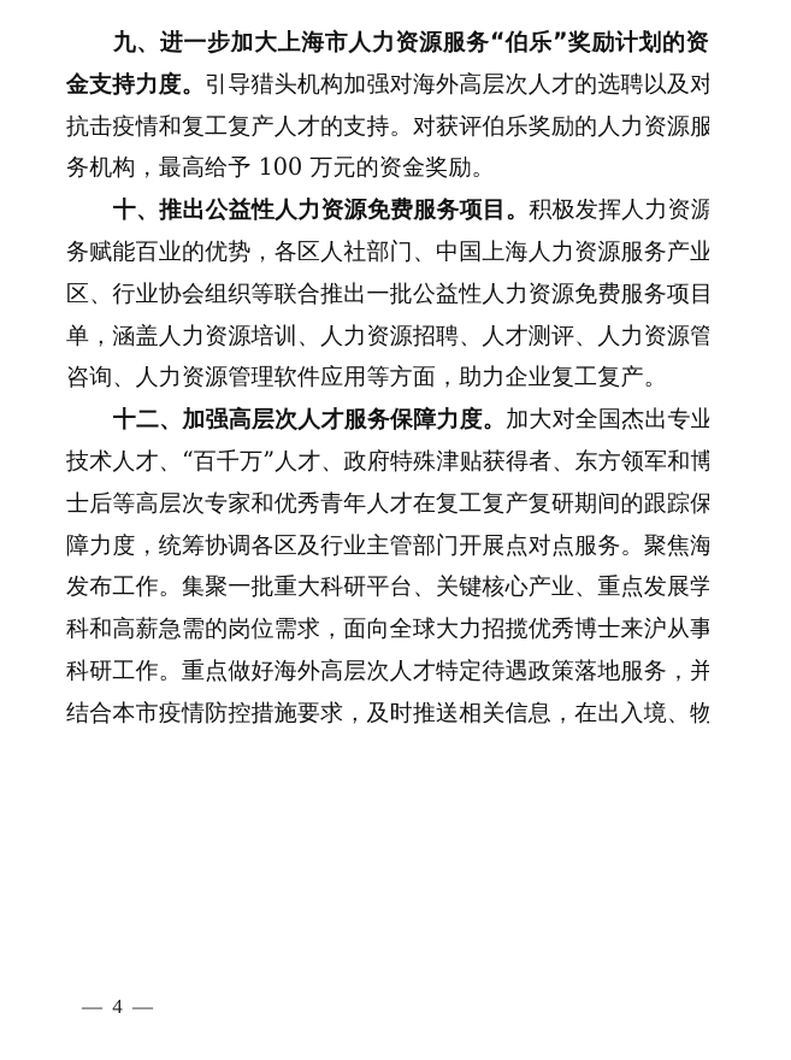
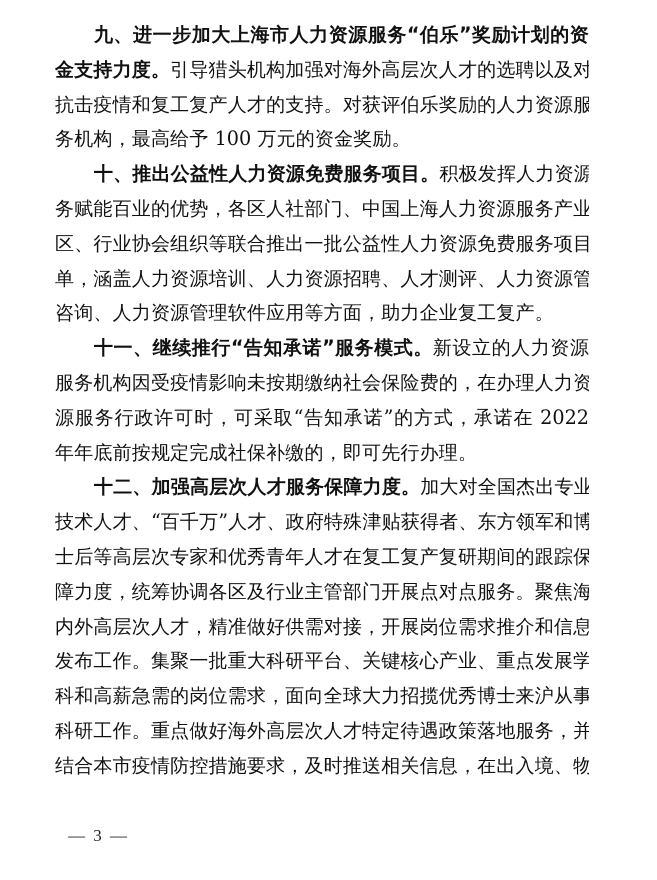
  九、进一步加大上海市人力资源服务“伯乐”奖励计划的资
  金支持力度。引导猎头机构加强对海外高层次人才的选聘以及对
  抗击疫情和复工复产人才的支持。对获评伯乐奖励的人力资源服
  务机构，最高给予 100 万元的资金奖励。
  十、推出公益性人力资源免费服务项目。积极发挥人力资源
  务赋能百业的优势，各区人社部门、中国上海人力资源服务产业
  区、行业协会组织等联合推出一批公益性人力资源免费服务项目
  单，涵盖人力资源培训、人力资源招聘、人才测评、人力资源管
  咨询、人力资源管理软件应用等方面，助力企业复工复产。
+ 十一、继续推行“告知承诺”服务模式。新设立的人力资源
+ 服务机构因受疫情影响未按期缴纳社会保险费的，在办理人力资
+ 源服务行政许可时，可采取“告知承诺”的方式，承诺在 2022
+ 年年底前按规定完成社保补缴的，即可先行办理。
  十二、加强高层次人才服务保障力度。加大对全国杰出专业
  技术人才、“百千万”人才、政府特殊津贴获得者、东方领军和博
  士后等高层次专家和优秀青年人才在复工复产复研期间的跟踪保
  障力度，统筹协调各区及行业主管部门开展点对点服务。聚焦海
+ 内外高层次人才，精准做好供需对接，开展岗位需求推介和信息
  发布工作。集聚一批重大科研平台、关键核心产业、重点发展学
  科和高薪急需的岗位需求，面向全球大力招揽优秀博士来沪从事
  科研工作。重点做好海外高层次人才特定待遇政策落地服务，并
  结合本市疫情防控措施要求，及时推送相关信息，在出入境、物
- — 4 —
+ — 3 —
